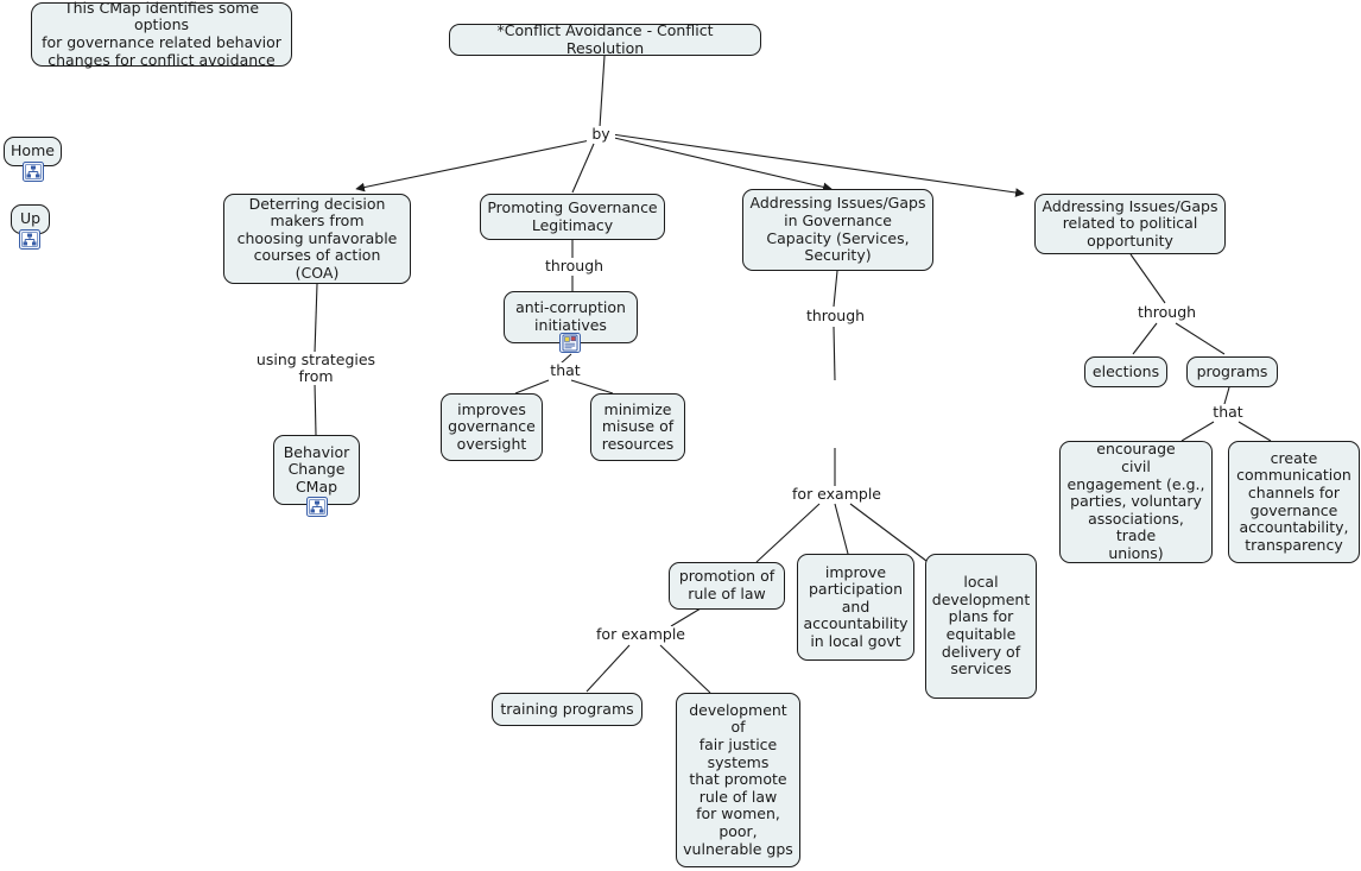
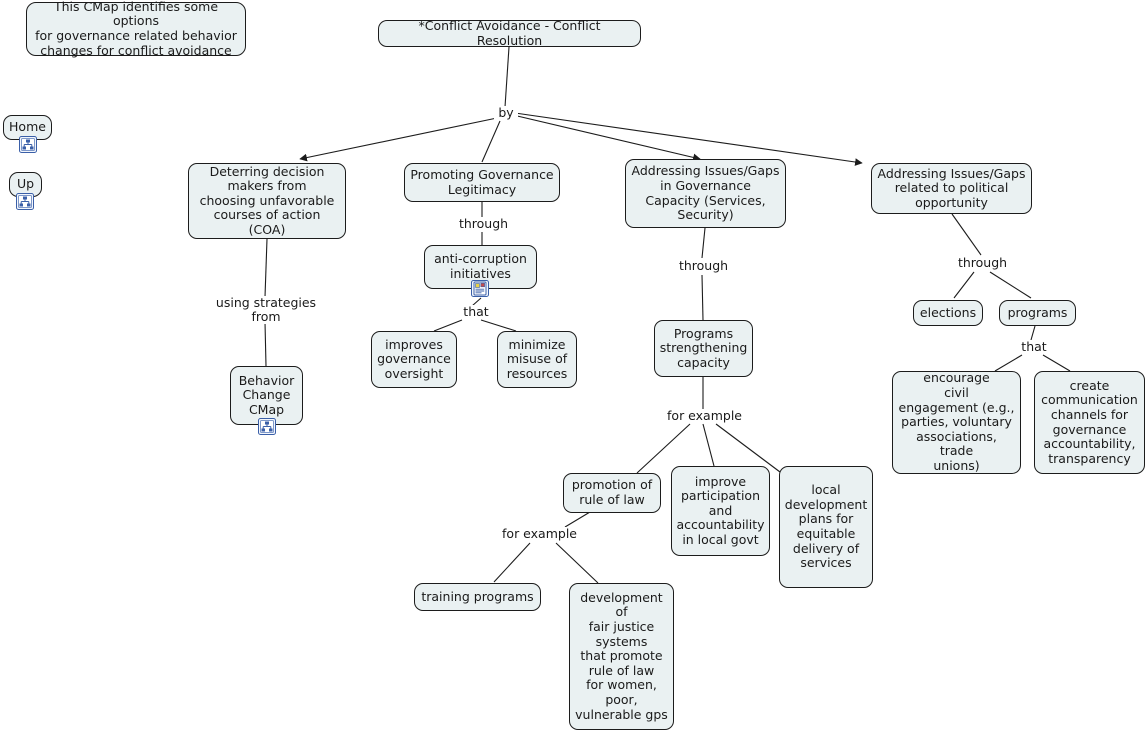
  Home
  Up
  This CMap identifies some options
  for governance related behavior
  changes for conflict avoidance
  *Conflict Avoidance - Conflict Resolution
  Deterring decision
  makers from
  choosing unfavorable
  courses of action (COA)
  Behavior
  Change
  CMap
  Promoting Governance
  Legitimacy
  anti-corruption
  initiatives
  improves
  governance
  oversight
  minimize
  misuse of
  resources
  Addressing Issues/Gaps
  in Governance
  Capacity (Services,
  Security)
+ Programs
+ strengthening
+ capacity
  promotion of
  rule of law
  improve
  participation
  and
  accountability
  in local govt
  local
  development
  plans for
  equitable
  delivery of
  services
  training programs
  development
  of
  fair justice
  systems
  that promote
  rule of law
  for women,
  poor,
  vulnerable gps
  Addressing Issues/Gaps
  related to political
  opportunity
  elections
  programs
  encourage
  civil
  engagement (e.g.,
  parties, voluntary
  associations, trade
  unions)
  create
  communication
  channels for
  governance
  accountability,
  transparency
  by
  using strategies
  from
  through
  that
  through
  for example
  for example
  through
  that
